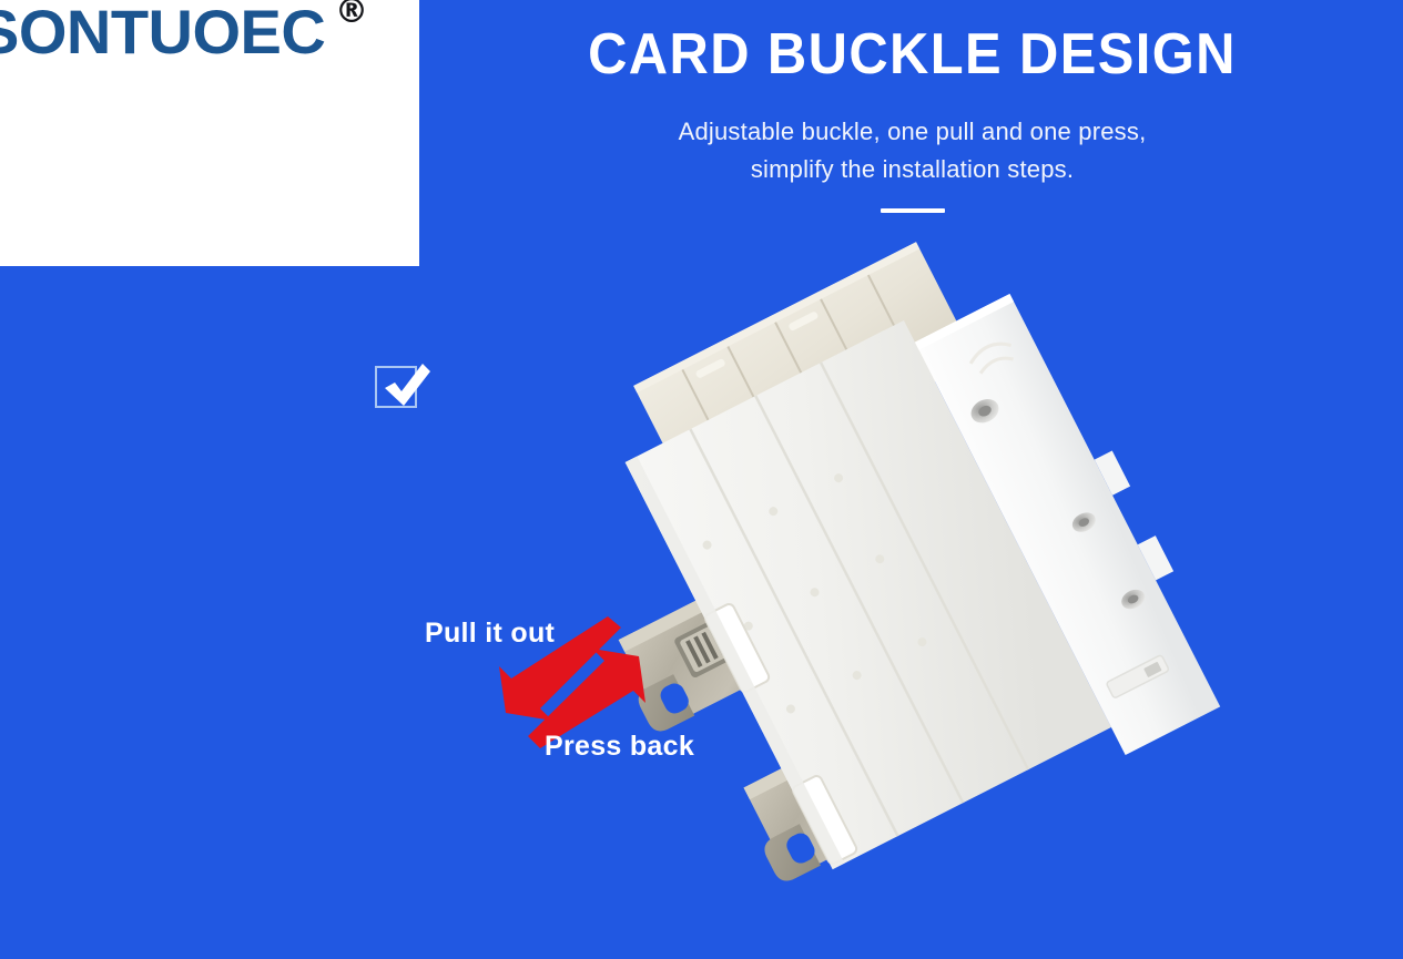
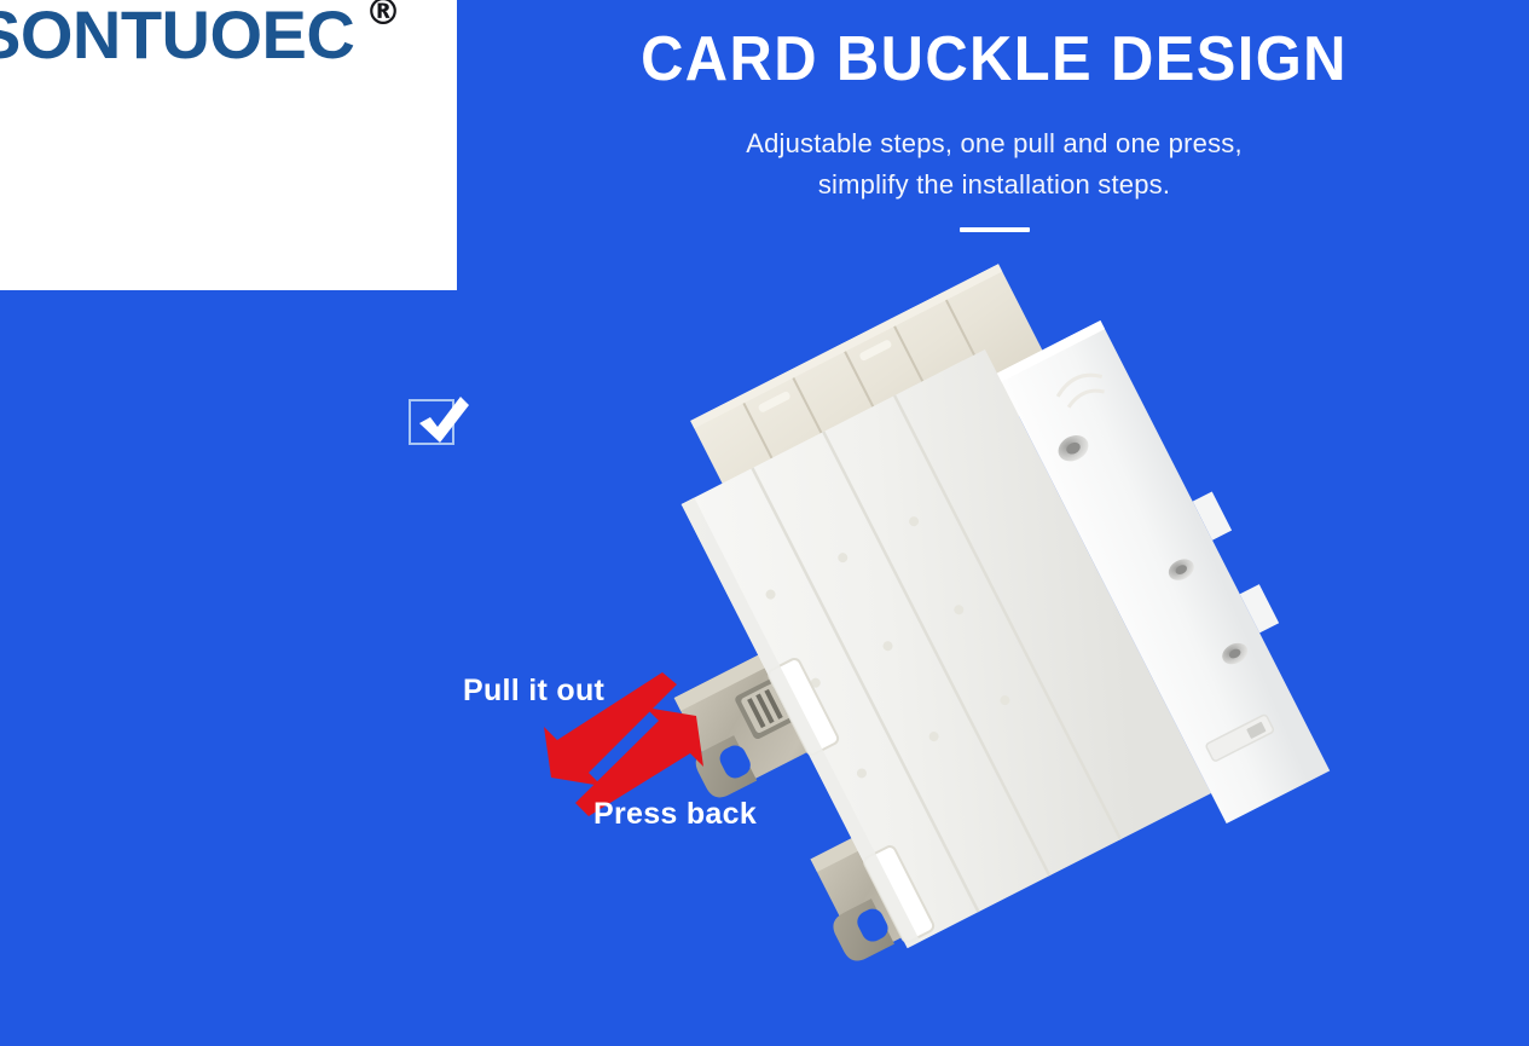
  ONTUOEC
  ®
  CARD BUCKLE DESIGN
- Adjustable buckle, one pull and one press,
+ Adjustable steps, one pull and one press,
  simplify the installation steps.
  Pull it out
  Press back
